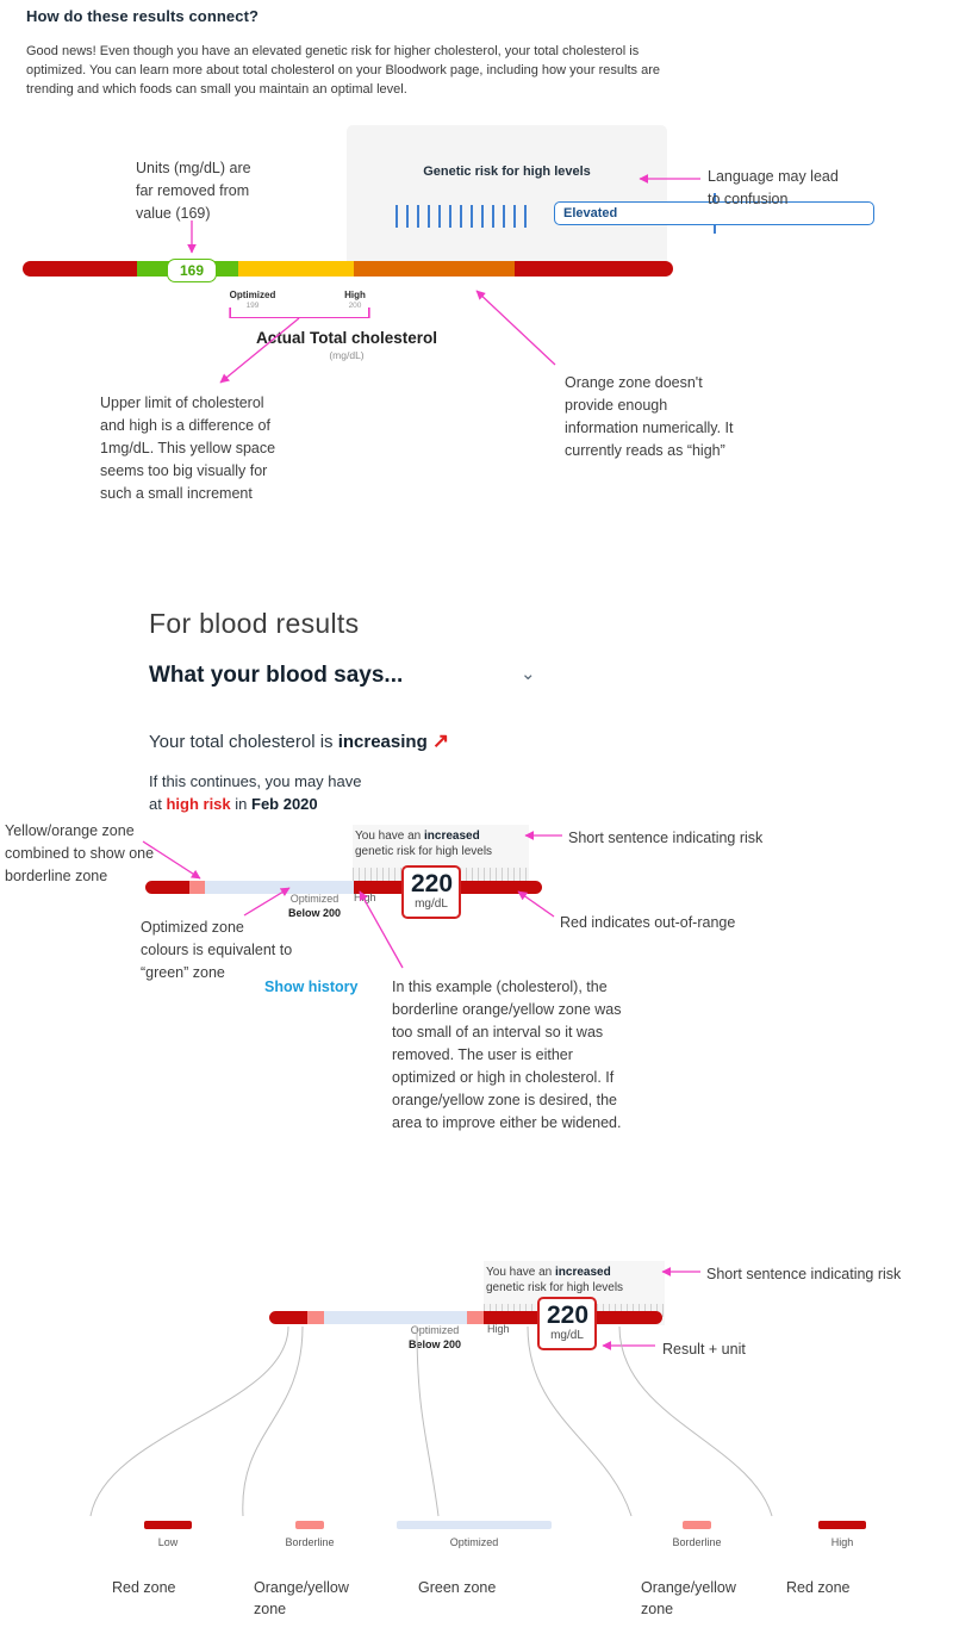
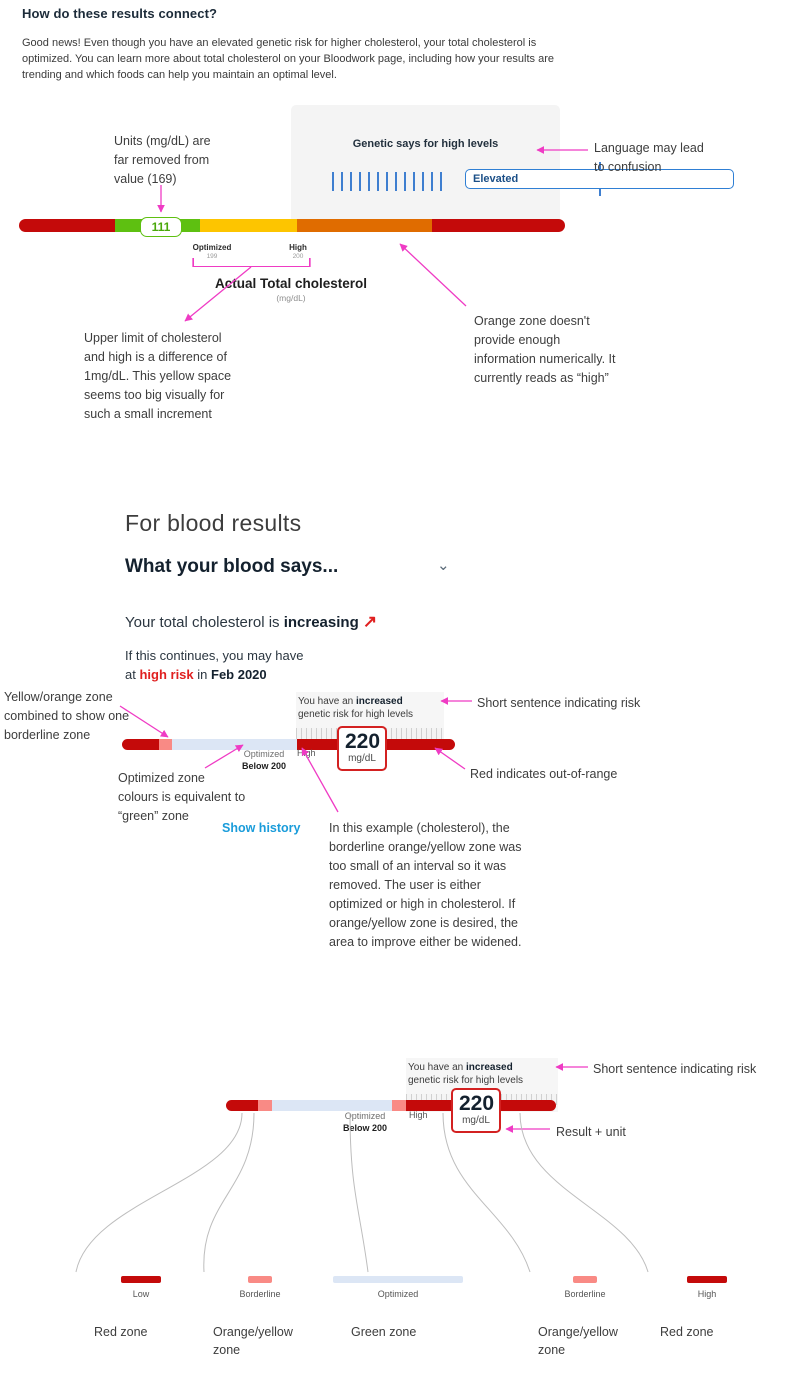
  How do these results connect?
- Good news! Even though you have an elevated genetic risk for higher cholesterol, your total cholesterol is optimized. You can learn more about total cholesterol on your Bloodwork page, including how your results are trending and which foods can small you maintain an optimal level.
+ Good news! Even though you have an elevated genetic risk for higher cholesterol, your total cholesterol is optimized. You can learn more about total cholesterol on your Bloodwork page, including how your results are trending and which foods can help you maintain an optimal level.
- Genetic risk for high levels
+ Genetic says for high levels
  Elevated
- 169
+ 111
  Optimized
  High
  Actual Total cholesterol
  (mg/dL)
  Units (mg/dL) are
  far removed from
  value (169)
  Language may lead
  to confusion
  Upper limit of cholesterol
  and high is a difference of
  1mg/dL. This yellow space
  seems too big visually for
  such a small increment
  Orange zone doesn't
  provide enough
  information numerically. It
  currently reads as “high”
  For blood results
  What your blood says...
  ⌄
  Your total cholesterol is increasing ↗
  If this continues, you may have
  at high risk in Feb 2020
  You have an increased
  genetic risk for high levels
  Optimized
  Below 200
  Hgh
  220
  mg/dL
  Show history
  Yellow/orange zone
  combined to show one
  borderline zone
  Optimized zone
  colours is equivalent to
  “green” zone
  Short sentence indicating risk
  Red indicates out-of-range
  In this example (cholesterol), the borderline orange/yellow zone was too small of an interval so it was removed. The user is either optimized or high in cholesterol. If orange/yellow zone is desired, the area to improve either be widened.
  You have an increased
  genetic risk for high levels
  Optimized
  Below 200
  High
  220
  mg/dL
  Short sentence indicating risk
  Result + unit
  Low
  Red zone
  Borderline
  Orange/yellow zone
  Optimized
  Green zone
  Borderline
  Orange/yellow zone
  High
  Red zone
